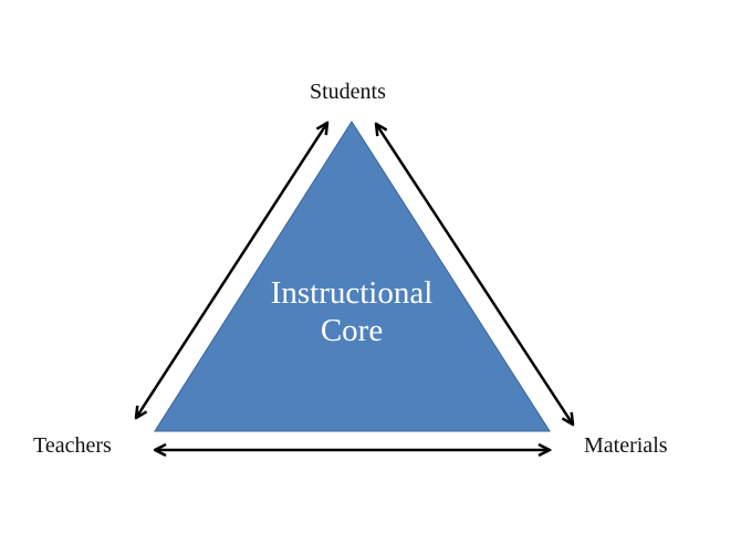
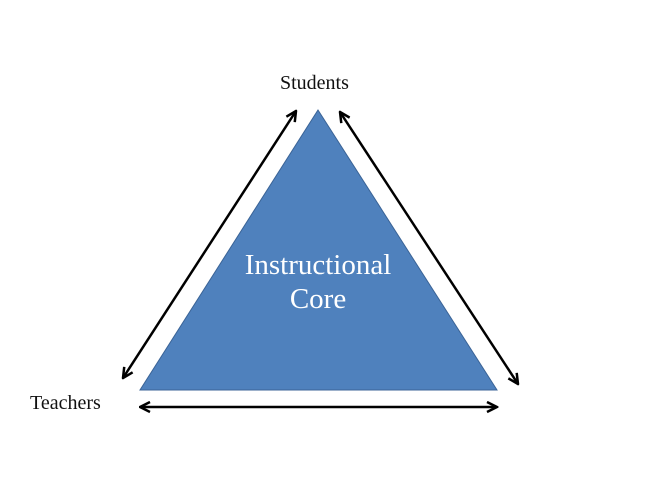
  Students
  Teachers
- Materials
  Instructional
  Core
